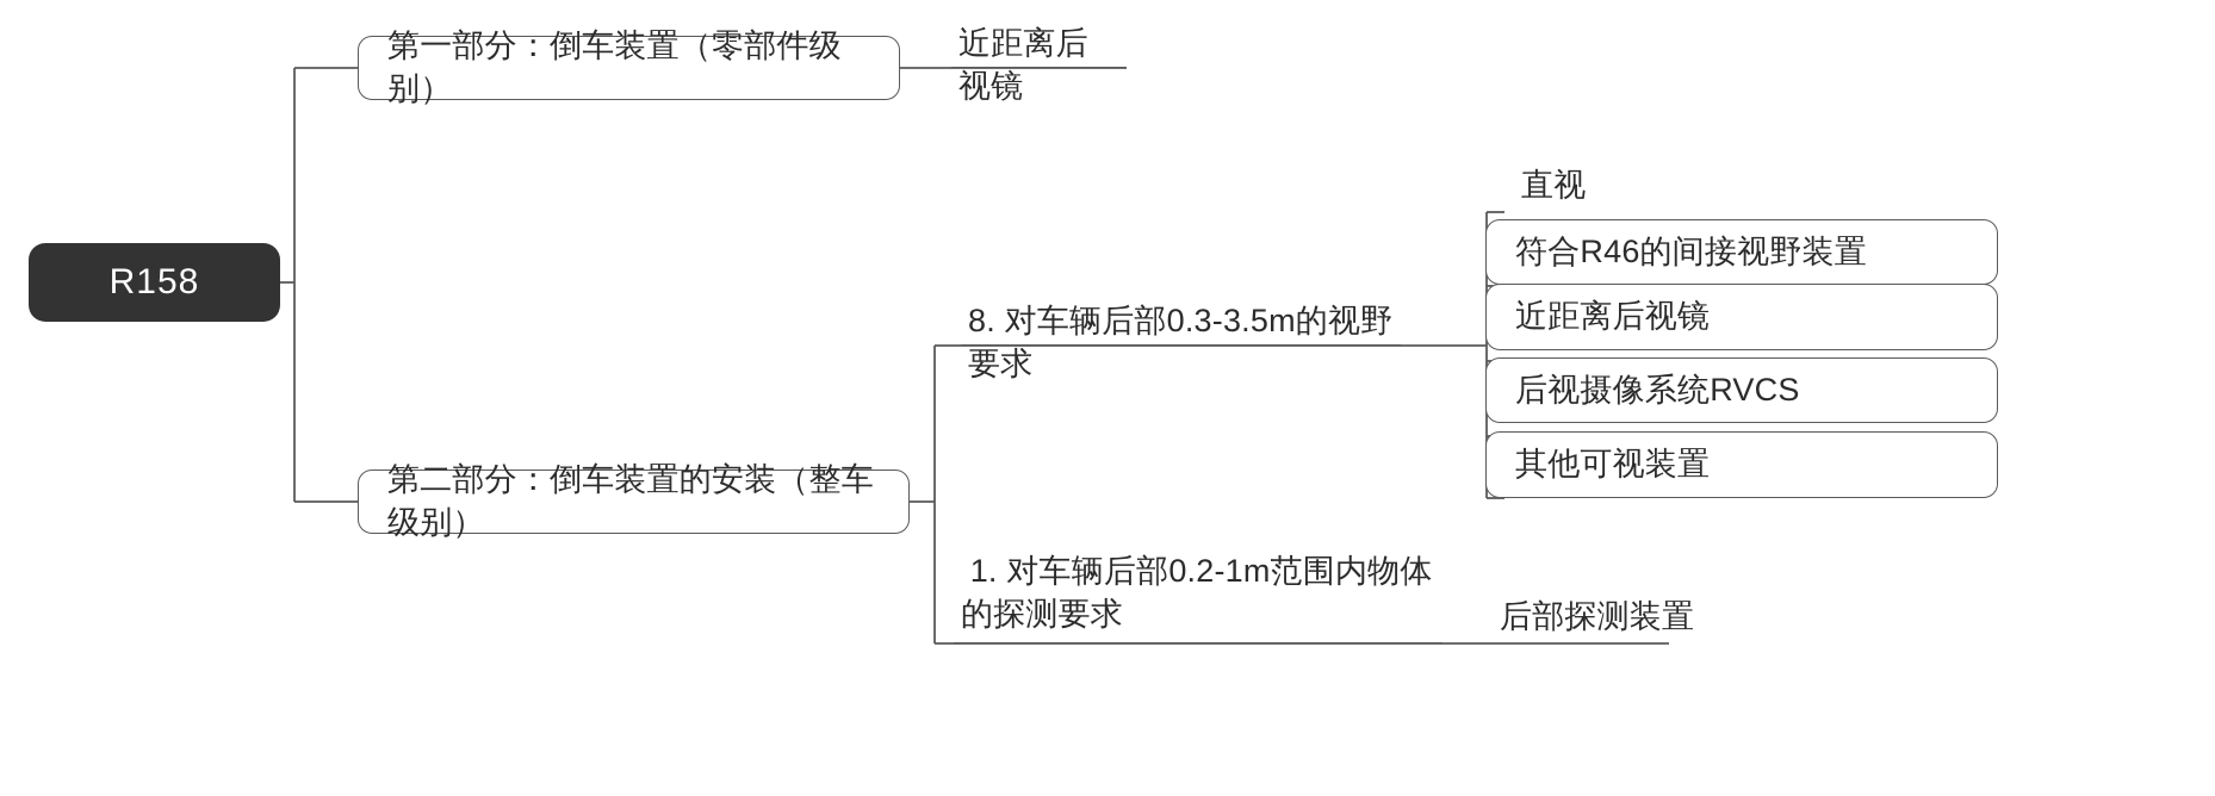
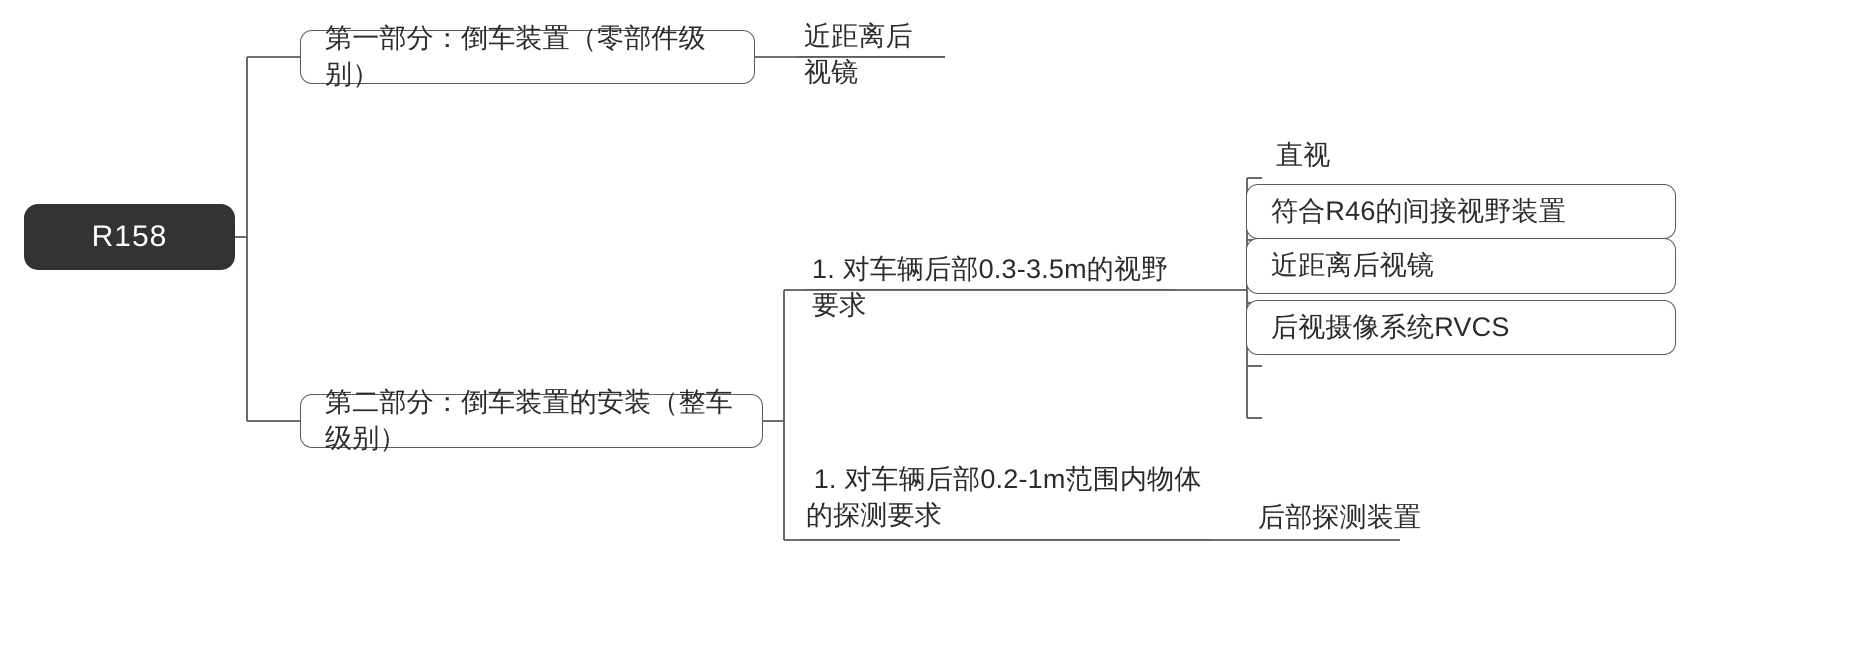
  R158
  第一部分：倒车装置（零部件级别）
  近距离后视镜
  第二部分：倒车装置的安装（整车级别）
- 8. 对车辆后部0.3-3.5m的视野要求
+ 1. 对车辆后部0.3-3.5m的视野要求
  1. 对车辆后部0.2-1m范围内物体的探测要求
  直视
  符合R46的间接视野装置
  近距离后视镜
  后视摄像系统RVCS
- 其他可视装置
  后部探测装置
